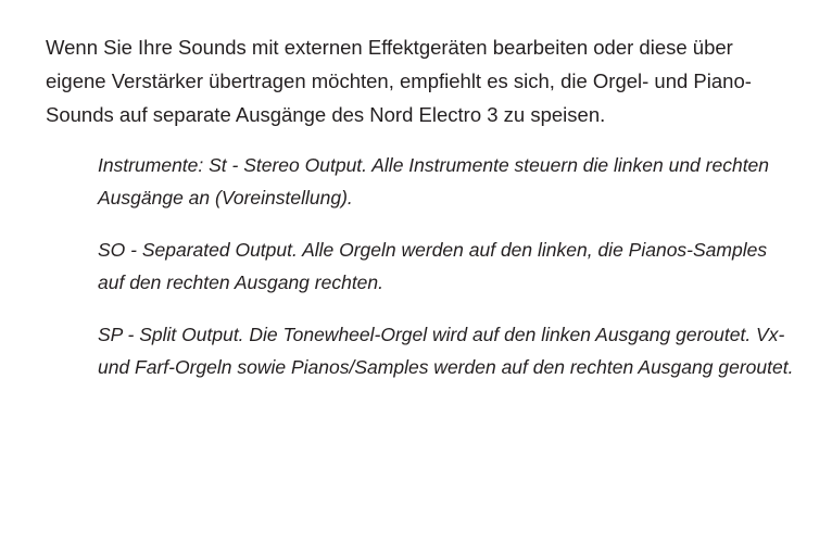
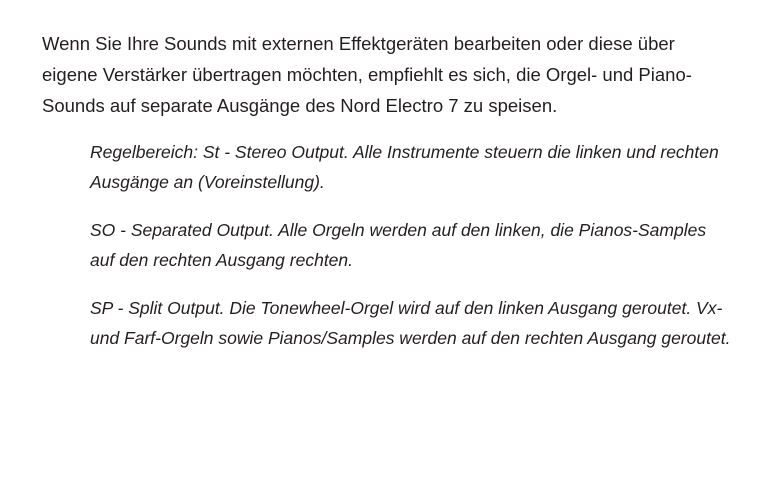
- Wenn Sie Ihre Sounds mit externen Effektgeräten bearbeiten oder diese über eigene Verstärker übertragen möchten, empfiehlt es sich, die Orgel- und Piano-Sounds auf separate Ausgänge des Nord Electro 3 zu speisen.
+ Wenn Sie Ihre Sounds mit externen Effektgeräten bearbeiten oder diese über eigene Verstärker übertragen möchten, empfiehlt es sich, die Orgel- und Piano-Sounds auf separate Ausgänge des Nord Electro 7 zu speisen.
- Instrumente: St - Stereo Output. Alle Instrumente steuern die linken und rechten Ausgänge an (Voreinstellung).
+ Regelbereich: St - Stereo Output. Alle Instrumente steuern die linken und rechten Ausgänge an (Voreinstellung).
  SO - Separated Output. Alle Orgeln werden auf den linken, die Pianos-Samples auf den rechten Ausgang rechten.
  SP - Split Output. Die Tonewheel-Orgel wird auf den linken Ausgang geroutet. Vx- und Farf-Orgeln sowie Pianos/Samples werden auf den rechten Ausgang geroutet.
